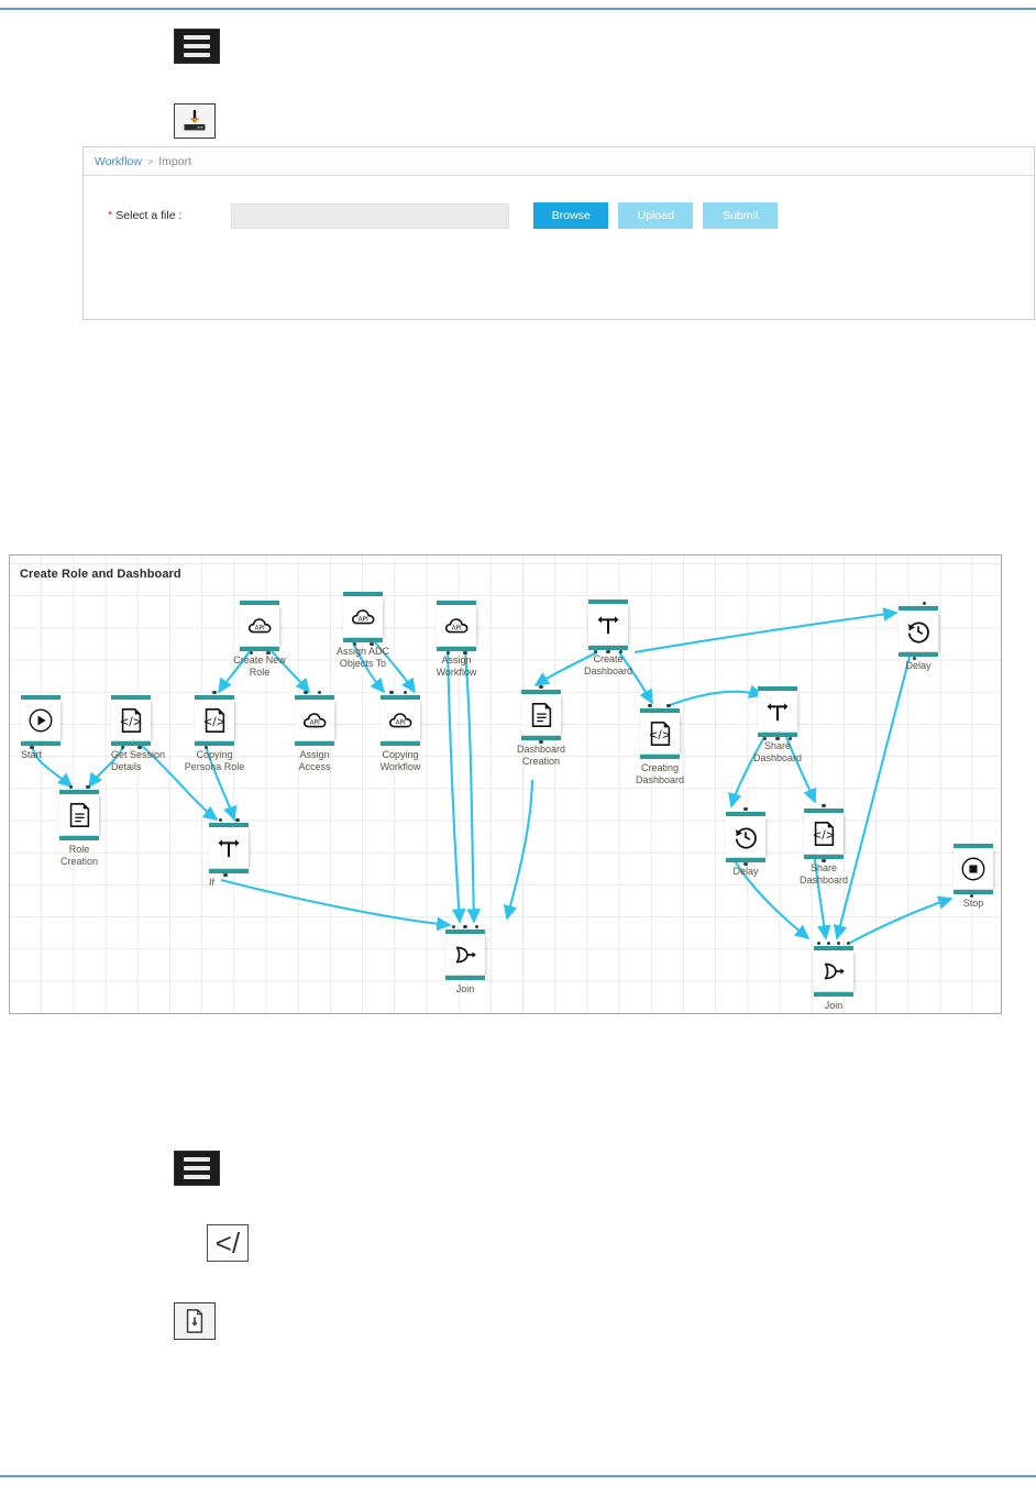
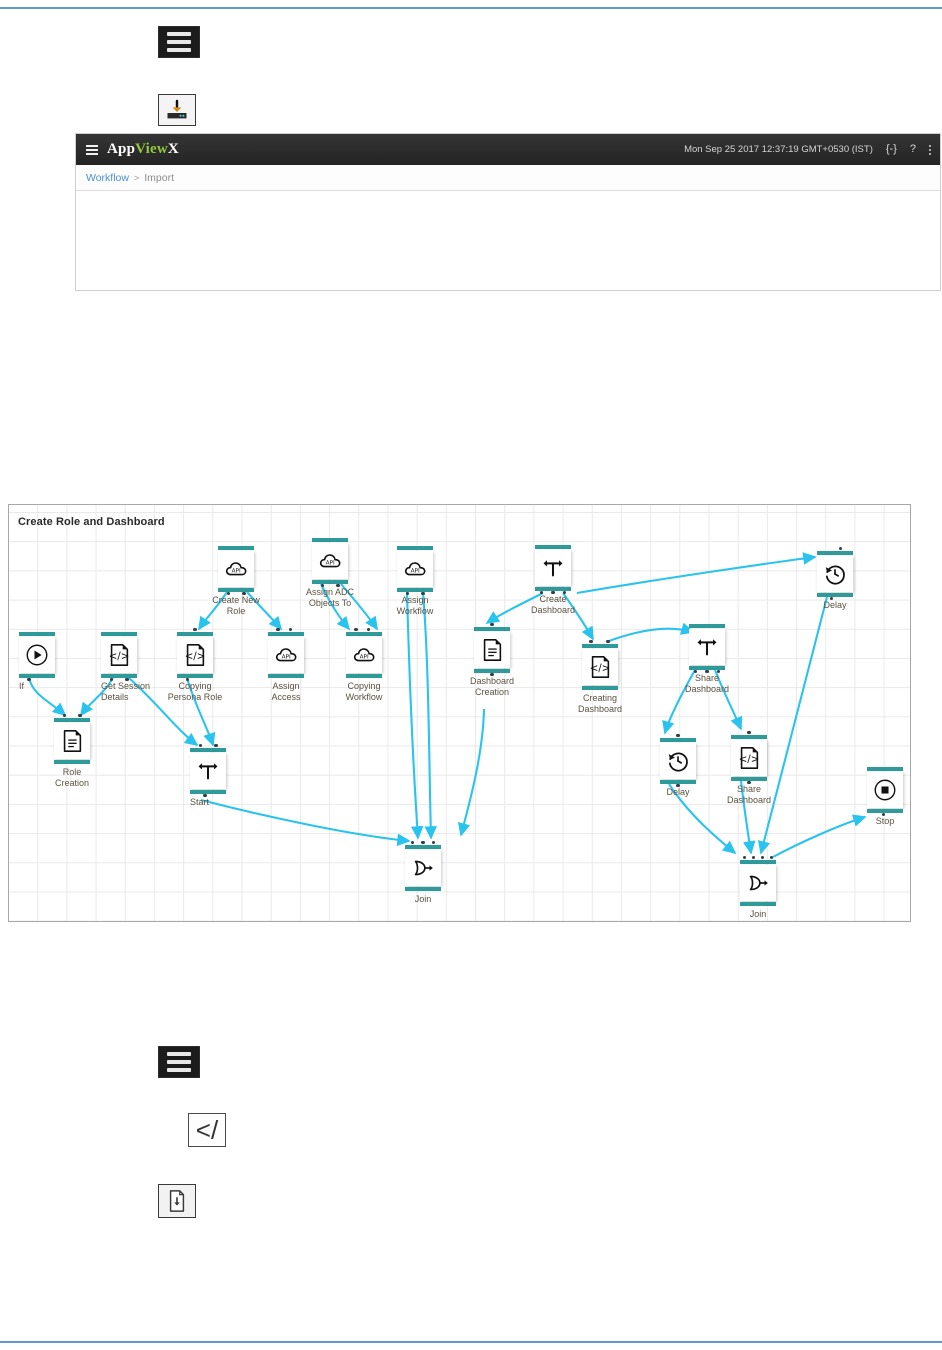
  </
+ AppViewX
+ Mon Sep 25 2017 12:37:19 GMT+0530 (IST)
+ {-}
+ ?
  Workflow
  >
  Import
- *
- Select a file :
- Browse
- Upload
- Submit
  Create Role and Dashboard
- Start
+ If
  </>
  Get Session
  Details
  Role
  Creation
  Create New
  Role
  </>
  Copying
  Persona Role
- If
+ Start
  Assign ADC
  Objects To
  Assign
  Access
  Assign
  Workflow
  Copying
  Workflow
  Join
  Dashboard
  Creation
  Create
  Dashboard
  </>
  Creating
  Dashboard
  Share
  Dashboard
  Delay
  Delay
  </>
  Share
  Dashboard
  Stop
  Join
